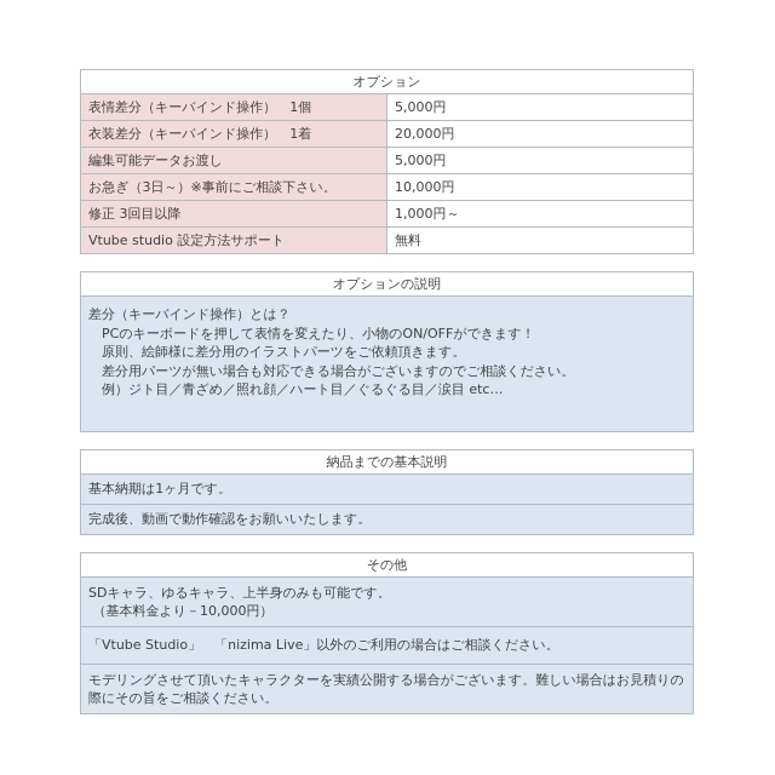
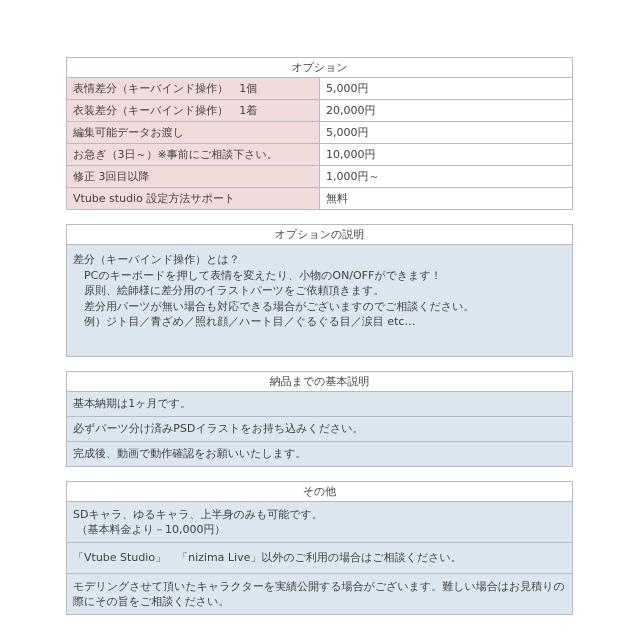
  オプション
  表情差分（キーバインド操作） 1個	5,000円
  衣装差分（キーバインド操作） 1着	20,000円
  編集可能データお渡し	5,000円
  お急ぎ（3日～）※事前にご相談下さい。	10,000円
  修正 3回目以降	1,000円～
  Vtube studio 設定方法サポート	無料
  オプションの説明
  差分（キーバインド操作）とは？ PCのキーボードを押して表情を変えたり、小物のON/OFFができます！ 原則、絵師様に差分用のイラストパーツをご依頼頂きます。 差分用パーツが無い場合も対応できる場合がございますのでご相談ください。 例）ジト目／青ざめ／照れ顔／ハート目／ぐるぐる目／涙目 etc…
  納品までの基本説明
  基本納期は1ヶ月です。
+ 必ずパーツ分け済みPSDイラストをお持ち込みください。
  完成後、動画で動作確認をお願いいたします。
  その他
  SDキャラ、ゆるキャラ、上半身のみも可能です。 （基本料金より－10,000円）
  「Vtube Studio」 「nizima Live」以外のご利用の場合はご相談ください。
  モデリングさせて頂いたキャラクターを実績公開する場合がございます。難しい場合はお見積りの際にその旨をご相談ください。
